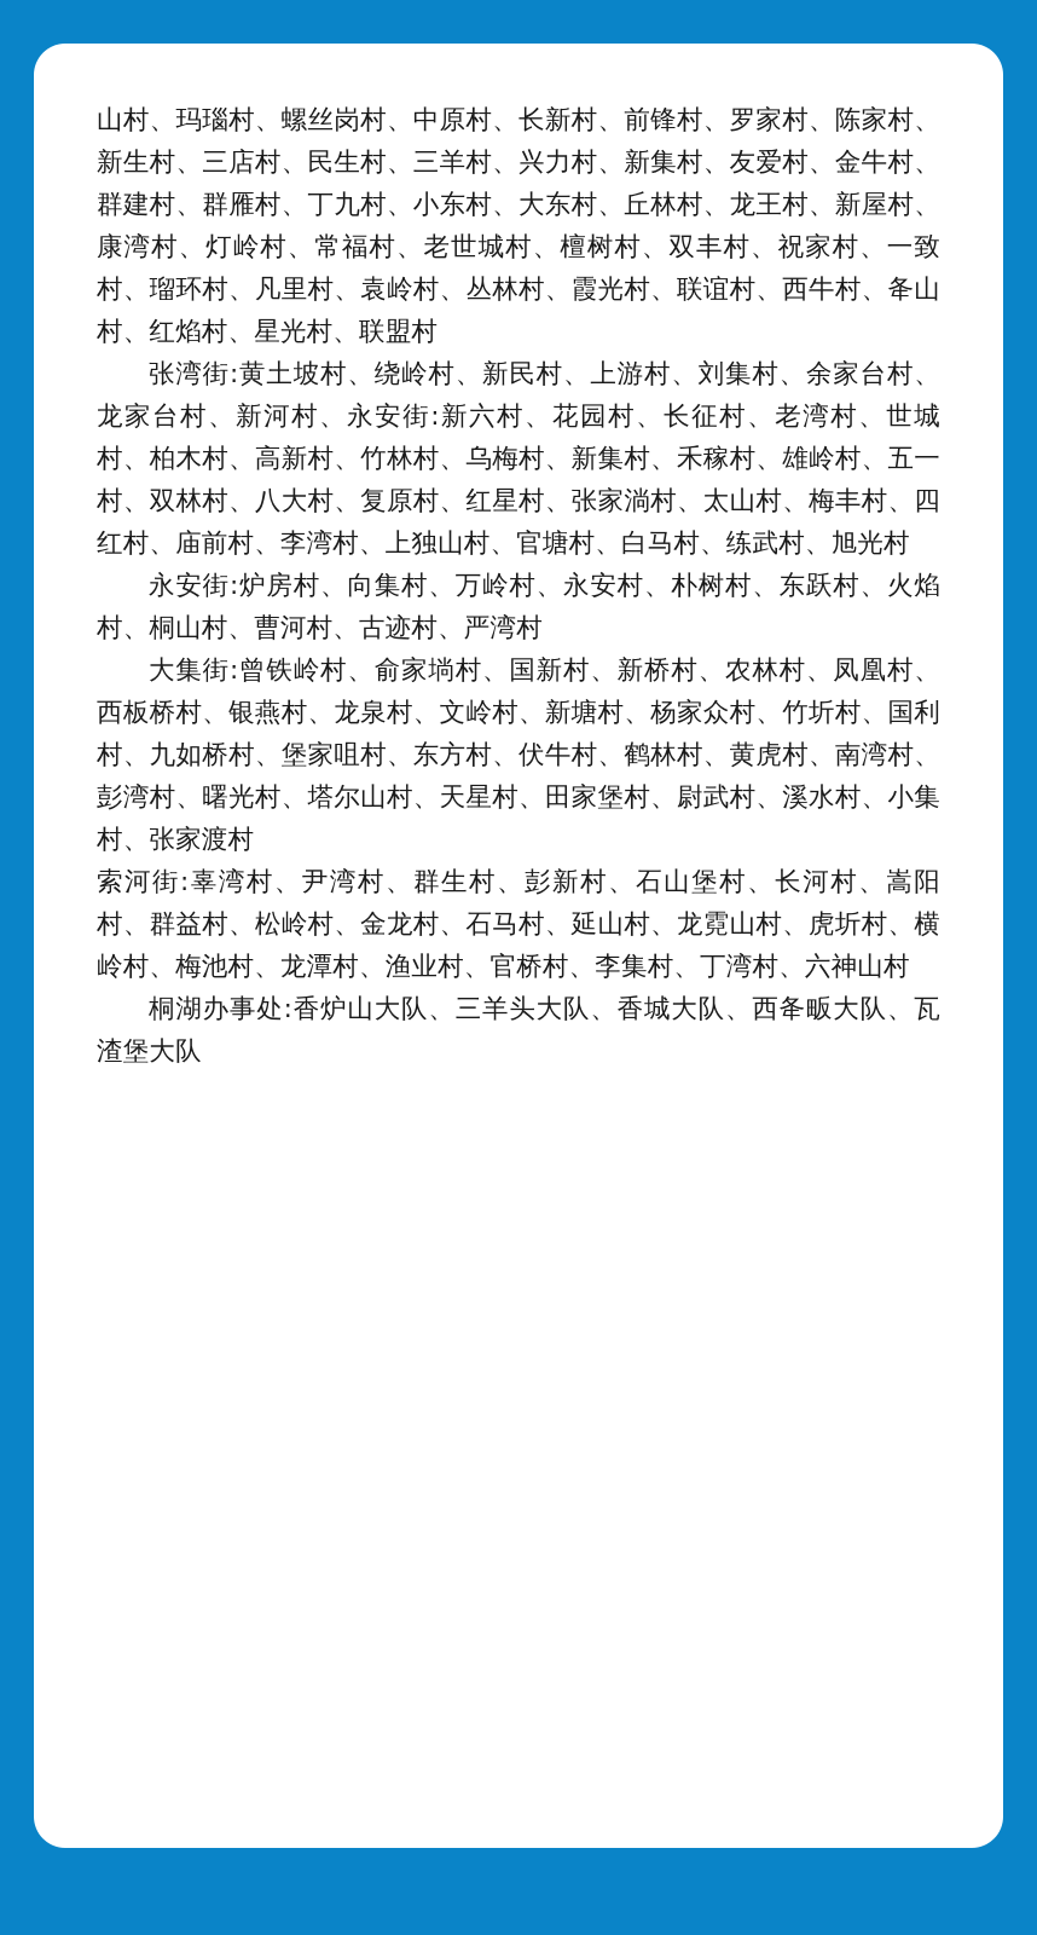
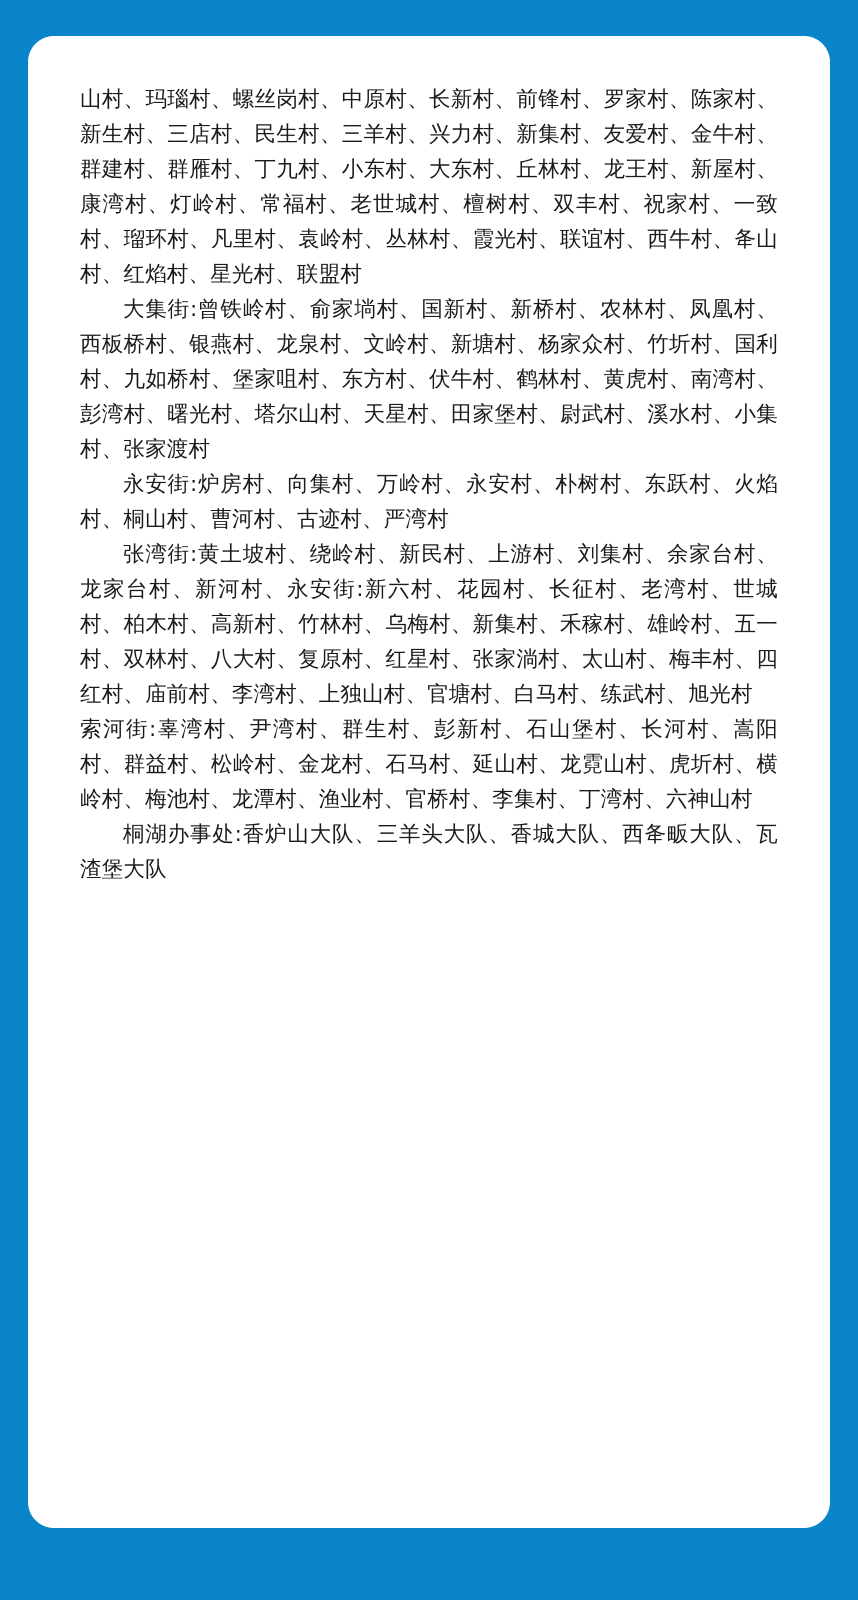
  山村、玛瑙村、螺丝岗村、中原村、长新村、前锋村、罗家村、陈家村、新生村、三店村、民生村、三羊村、兴力村、新集村、友爱村、金牛村、群建村、群雁村、丁九村、小东村、大东村、丘林村、龙王村、新屋村、康湾村、灯岭村、常福村、老世城村、檀树村、双丰村、祝家村、一致村、瑠环村、凡里村、袁岭村、丛林村、霞光村、联谊村、西牛村、夅山村、红焰村、星光村、联盟村
- 张湾街:黄土坡村、绕岭村、新民村、上游村、刘集村、余家台村、龙家台村、新河村、永安街:新六村、花园村、长征村、老湾村、世城村、柏木村、高新村、竹林村、乌梅村、新集村、禾稼村、雄岭村、五一村、双林村、八大村、复原村、红星村、张家淌村、太山村、梅丰村、四红村、庙前村、李湾村、上独山村、官塘村、白马村、练武村、旭光村
+ 大集街:曾铁岭村、俞家埫村、国新村、新桥村、农林村、凤凰村、西板桥村、银燕村、龙泉村、文岭村、新塘村、杨家众村、竹圻村、国利村、九如桥村、堡家咀村、东方村、伏牛村、鹤林村、黄虎村、南湾村、彭湾村、曙光村、塔尔山村、天星村、田家堡村、尉武村、溪水村、小集村、张家渡村
  永安街:炉房村、向集村、万岭村、永安村、朴树村、东跃村、火焰村、桐山村、曹河村、古迹村、严湾村
- 大集街:曾铁岭村、俞家埫村、国新村、新桥村、农林村、凤凰村、西板桥村、银燕村、龙泉村、文岭村、新塘村、杨家众村、竹圻村、国利村、九如桥村、堡家咀村、东方村、伏牛村、鹤林村、黄虎村、南湾村、彭湾村、曙光村、塔尔山村、天星村、田家堡村、尉武村、溪水村、小集村、张家渡村
+ 张湾街:黄土坡村、绕岭村、新民村、上游村、刘集村、余家台村、龙家台村、新河村、永安街:新六村、花园村、长征村、老湾村、世城村、柏木村、高新村、竹林村、乌梅村、新集村、禾稼村、雄岭村、五一村、双林村、八大村、复原村、红星村、张家淌村、太山村、梅丰村、四红村、庙前村、李湾村、上独山村、官塘村、白马村、练武村、旭光村
  索河街:辜湾村、尹湾村、群生村、彭新村、石山堡村、长河村、嵩阳村、群益村、松岭村、金龙村、石马村、延山村、龙霓山村、虎圻村、横岭村、梅池村、龙潭村、渔业村、官桥村、李集村、丁湾村、六神山村
  桐湖办事处:香炉山大队、三羊头大队、香城大队、西夅畈大队、瓦渣堡大队
